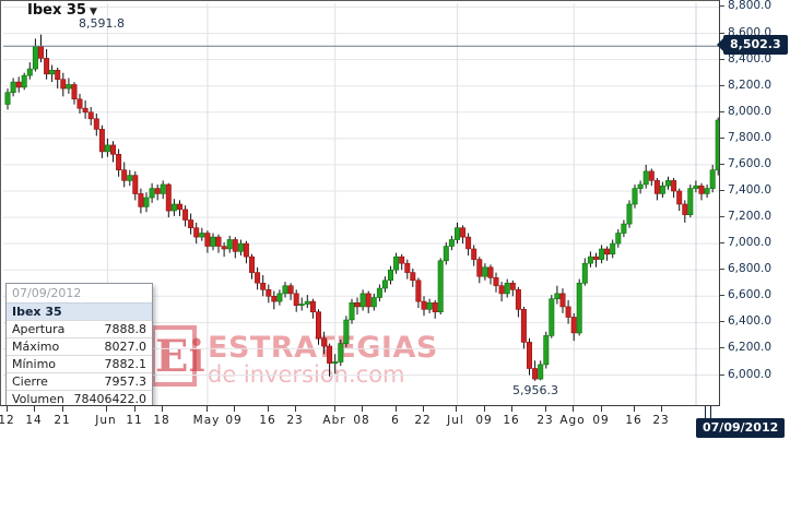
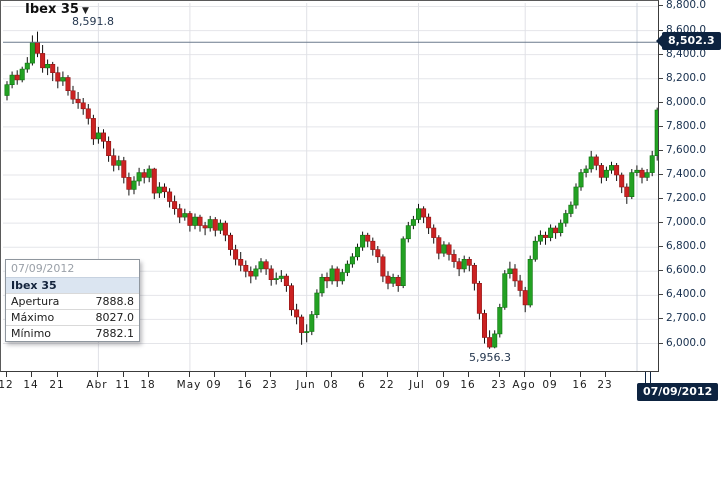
- Ei
- ESTRATEGIAS
  Ibex 35 ▼
  8,591.8
  5,956.3
  07/09/2012
  Ibex 35
  Apertura
  7888.8
  Máximo
  8027.0
  Mínimo
  7882.1
- Cierre
- 7957.3
- Volumen
- 78406422.0
  8,502.3
  8,800.0
  8,600.0
  8,400.0
  8,200.0
  8,000.0
  7,800.0
  7,600.0
  7,400.0
  7,200.0
  7,000.0
  6,800.0
  6,600.0
  6,400.0
- 6,200.0
+ 2,700.0
  6,000.0
  07/09/2012
  12
  14
  21
- Jun
+ Abr
  11
  18
  May
  09
  16
  23
- Abr
+ Jun
  08
  6
  22
  Jul
  09
  16
  23
  Ago
  09
  16
  23
